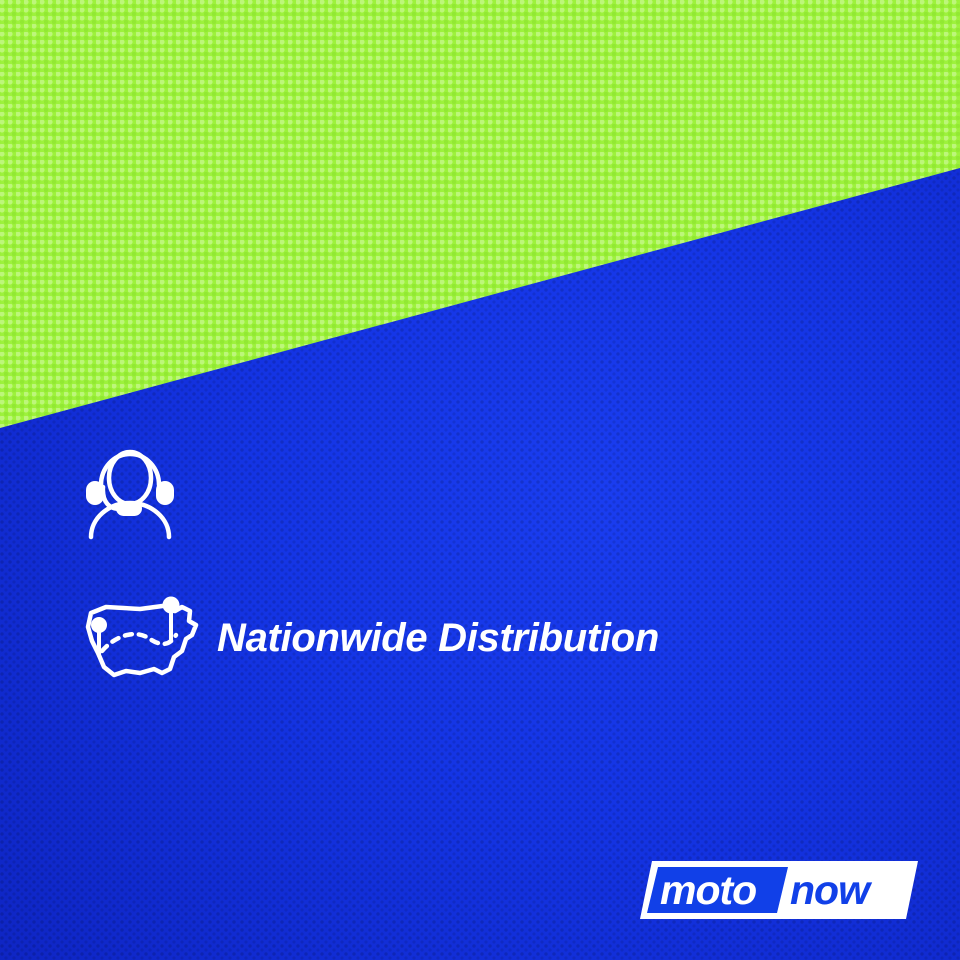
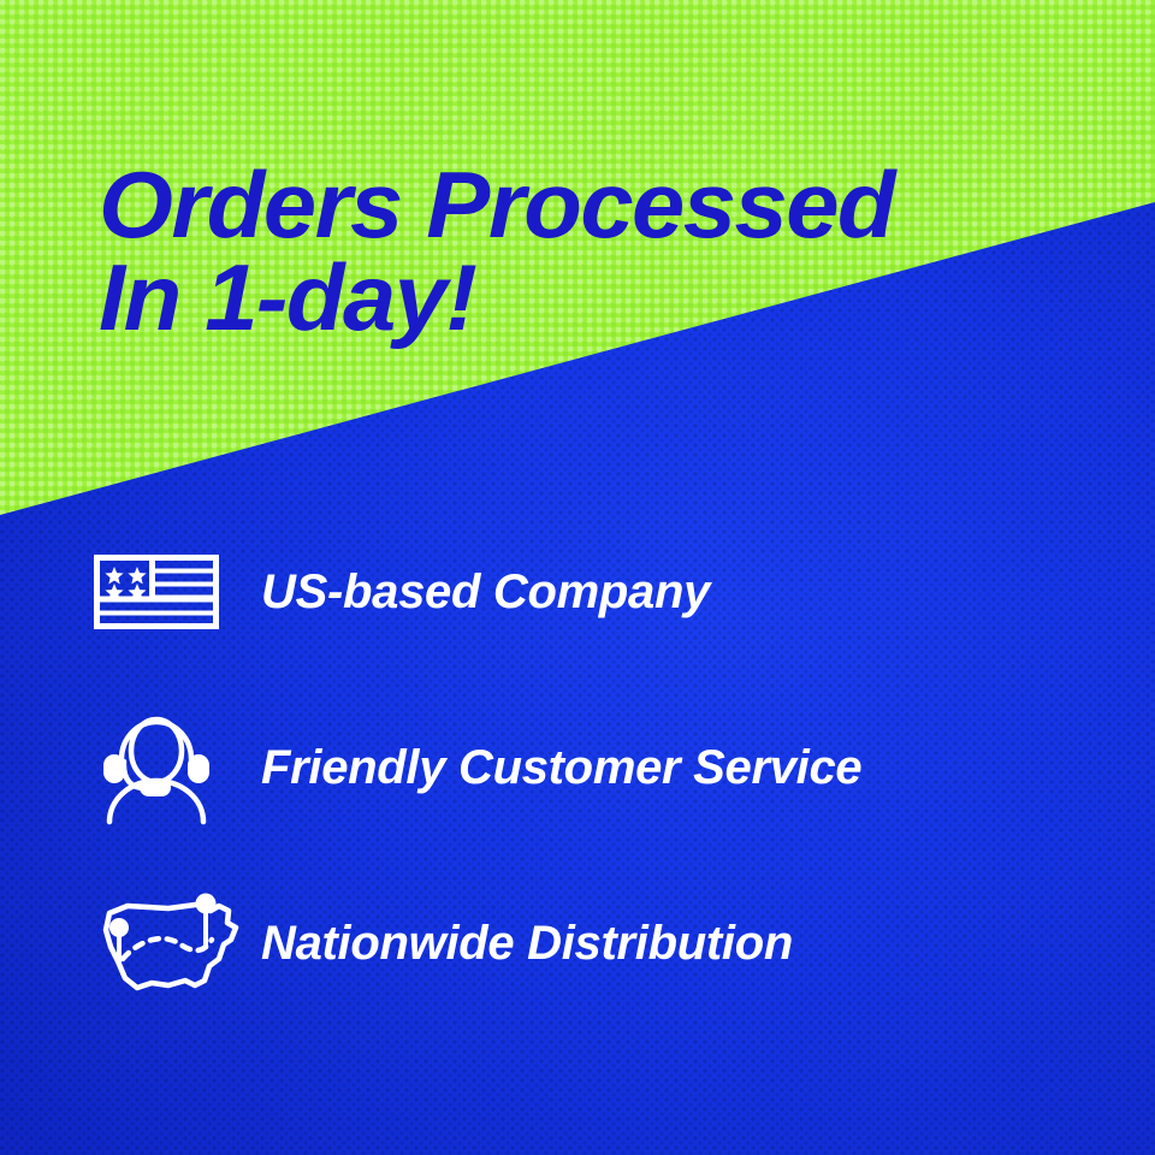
+ Orders Processed
+ In 1-day!
+ US-based Company
+ Friendly Customer Service
  Nationwide Distribution
- moto
- now
